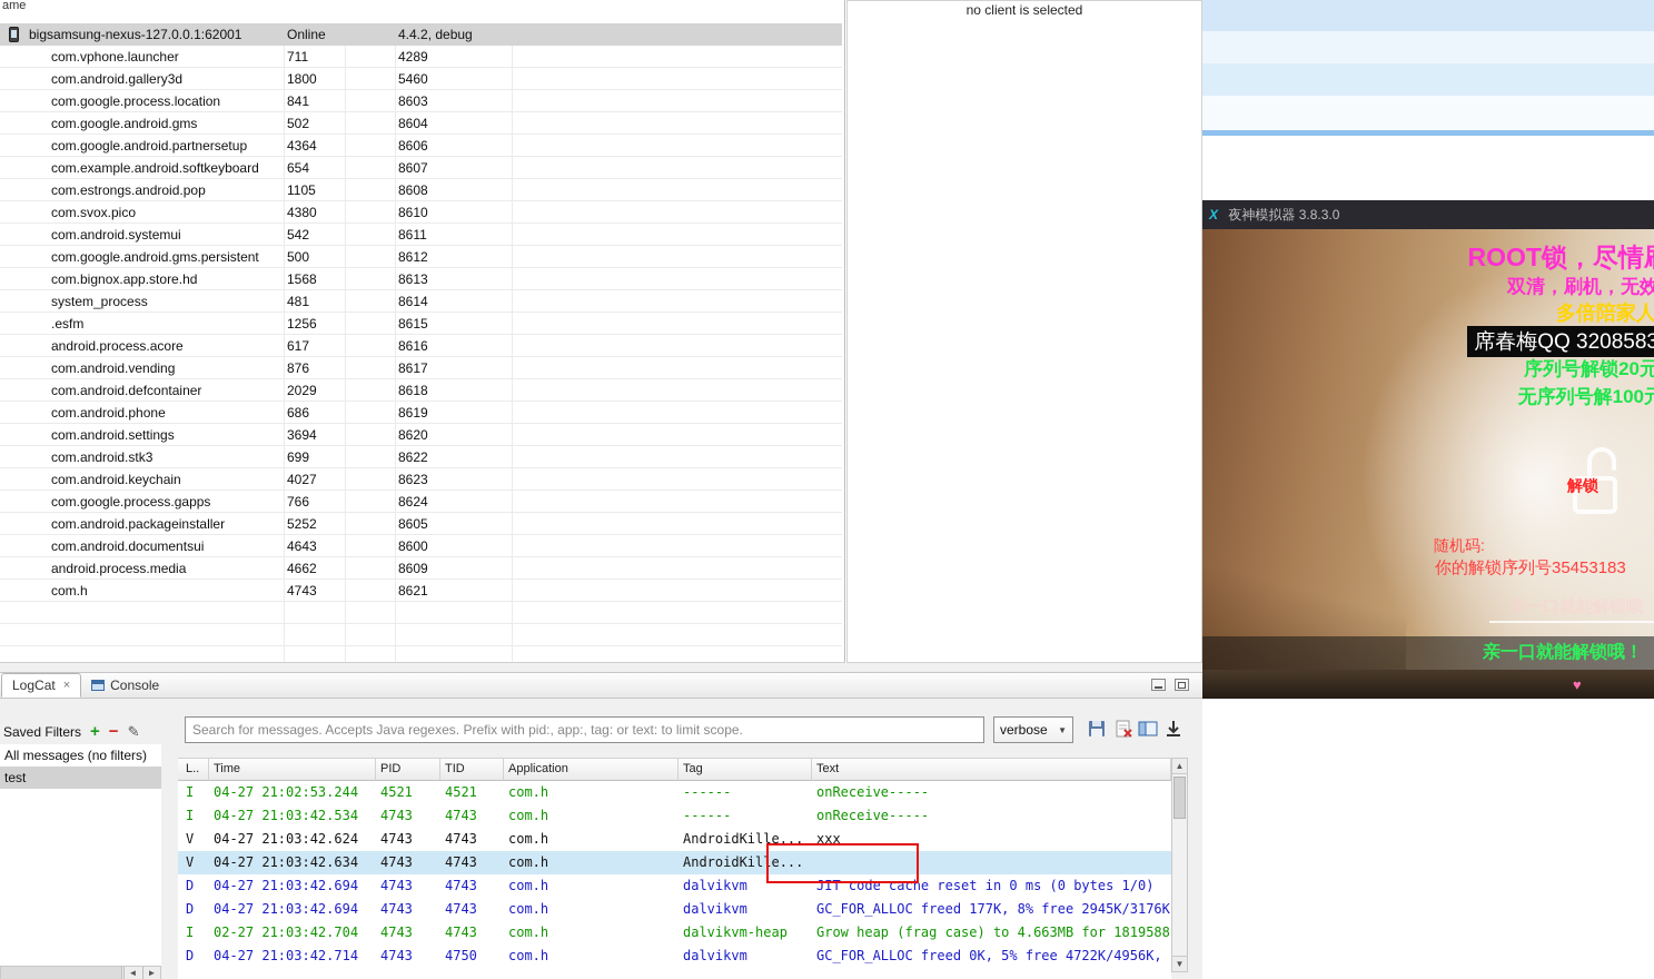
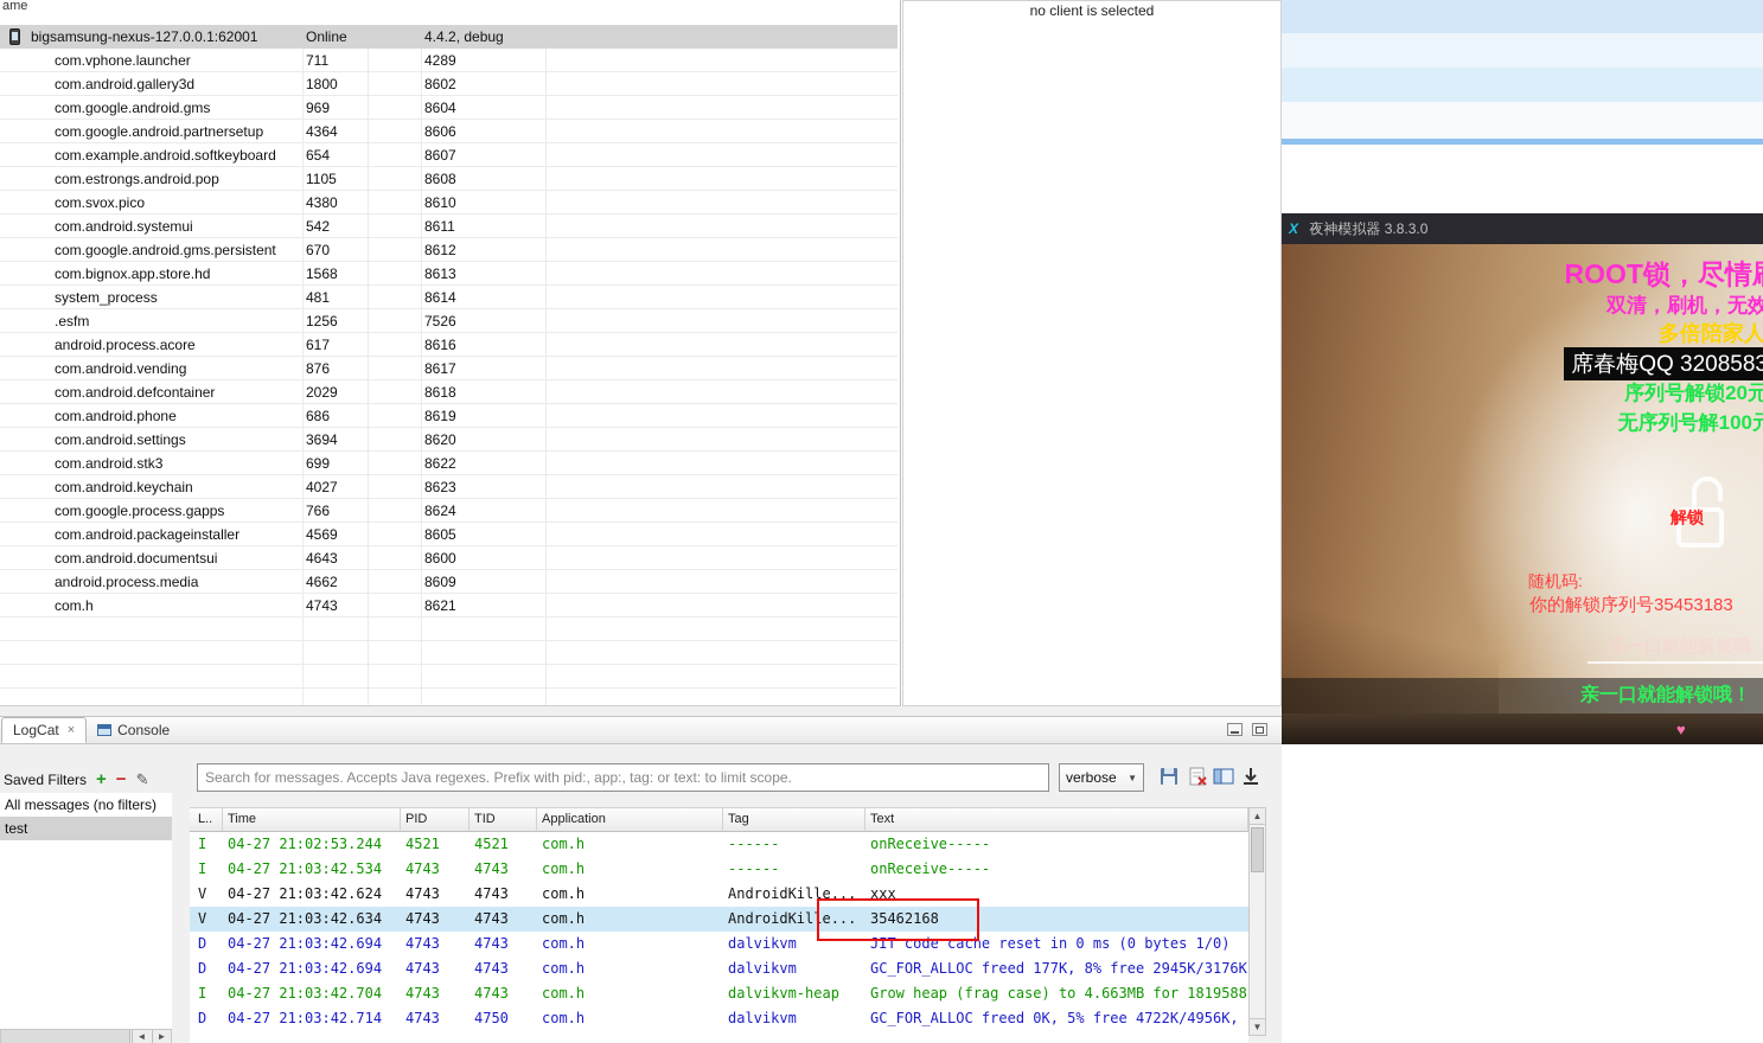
  ame
  bigsamsung-nexus-127.0.0.1:62001
  Online
  4.4.2, debug
  com.vphone.launcher
  711
  4289
  com.android.gallery3d
  1800
- 5460
+ 8602
- com.google.process.location
- 841
- 8603
  com.google.android.gms
- 502
+ 969
  8604
  com.google.android.partnersetup
  4364
  8606
  com.example.android.softkeyboard
  654
  8607
  com.estrongs.android.pop
  1105
  8608
  com.svox.pico
  4380
  8610
  com.android.systemui
  542
  8611
  com.google.android.gms.persistent
- 500
+ 670
  8612
  com.bignox.app.store.hd
  1568
  8613
  system_process
  481
  8614
  .esfm
  1256
- 8615
+ 7526
  android.process.acore
  617
  8616
  com.android.vending
  876
  8617
  com.android.defcontainer
  2029
  8618
  com.android.phone
  686
  8619
  com.android.settings
  3694
  8620
  com.android.stk3
  699
  8622
  com.android.keychain
  4027
  8623
  com.google.process.gapps
  766
  8624
  com.android.packageinstaller
- 5252
+ 4569
  8605
  com.android.documentsui
  4643
  8600
  android.process.media
  4662
  8609
  com.h
  4743
  8621
  no client is selected
  X 夜神模拟器 3.8.3.0
  ROOT锁，尽情
  双清，刷机，无效
  多倍陪家人
  席春梅QQ 3208583
  序列号解锁20元
  无序列号解100元
  解锁
  随机码:
  你的解锁序列号35453183
  亲一口就能解锁哦！
  ♥
  LogCat
  ×
  Console
  Saved Filters
  +
  −
  ✎
  All messages (no filters)
  test
  ◄
  ►
  Search for messages. Accepts Java regexes. Prefix with pid:, app:, tag: or text: to limit scope.
  verbose
  ▼
  L..
  Time
  PID
  TID
  Application
  Tag
  Text
  I
  04-27 21:02:53.244
  4521
  4521
  com.h
  ------
  onReceive-----
  I
  04-27 21:03:42.534
  4743
  4743
  com.h
  ------
  onReceive-----
  V
  04-27 21:03:42.624
  4743
  4743
  com.h
  AndroidKille...
  xxx
  V
  04-27 21:03:42.634
  4743
  4743
  com.h
  AndroidKille...
+ 35462168
  D
  04-27 21:03:42.694
  4743
  4743
  com.h
  dalvikvm
  JIT code cache reset in 0 ms (0 bytes 1/0)
  D
  04-27 21:03:42.694
  4743
  4743
  com.h
  dalvikvm
  GC_FOR_ALLOC freed 177K, 8% free 2945K/3176K
  I
- 02-27 21:03:42.704
+ 04-27 21:03:42.704
  4743
  4743
  com.h
  dalvikvm-heap
  Grow heap (frag case) to 4.663MB for 1819588
  D
  04-27 21:03:42.714
  4743
  4750
  com.h
  dalvikvm
  GC_FOR_ALLOC freed 0K, 5% free 4722K/4956K,
  ▲
  ▼
